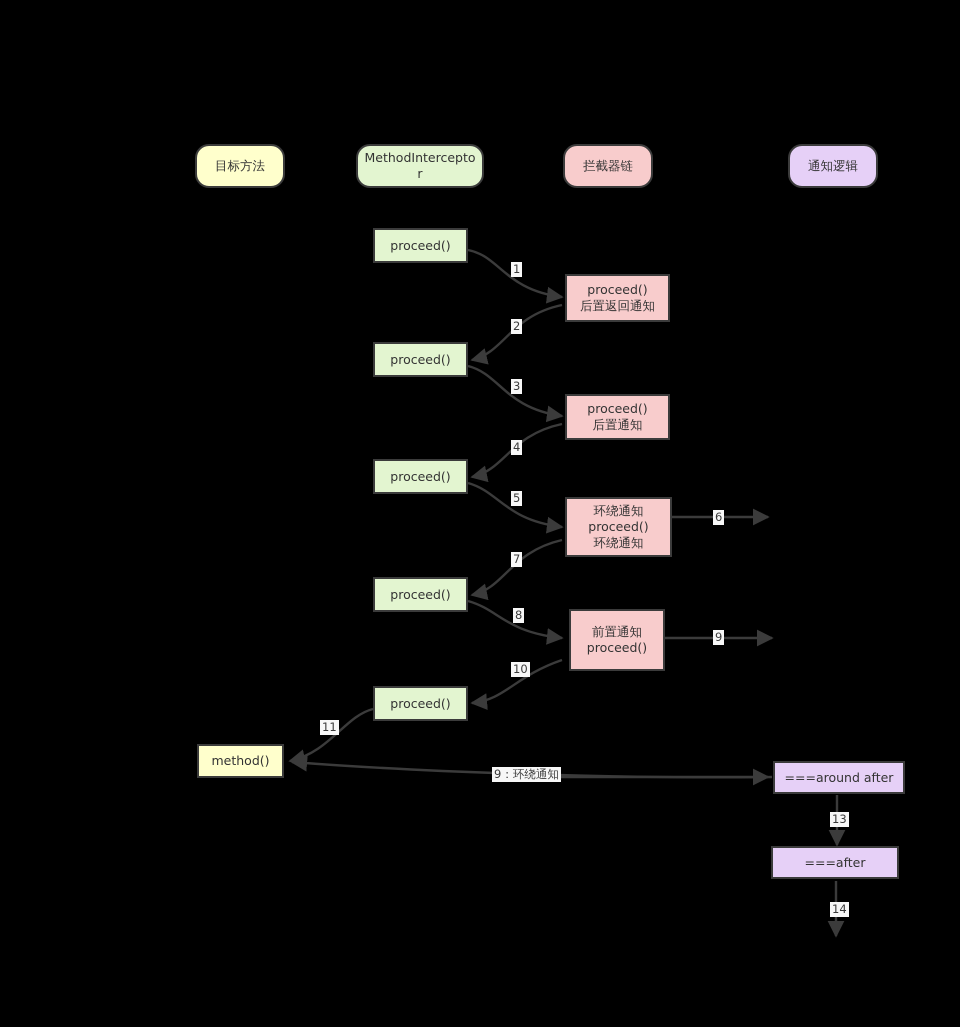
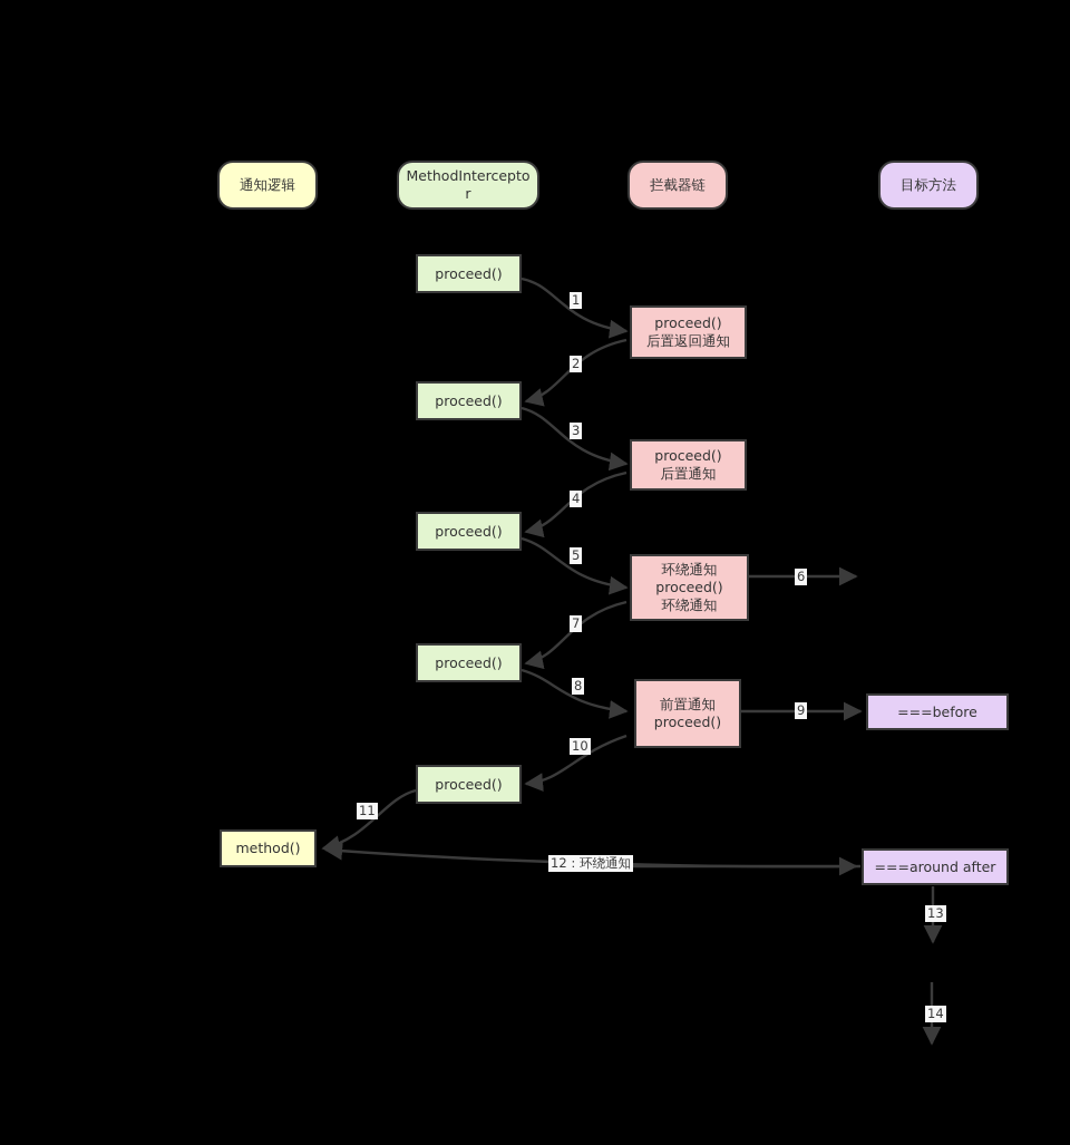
- 目标方法
+ 通知逻辑
  MethodIntercepto
  r
  拦截器链
- 通知逻辑
+ 目标方法
  proceed()
  proceed()
  proceed()
  proceed()
  proceed()
  method()
  proceed()
  后置返回通知
  proceed()
  后置通知
  环绕通知
  proceed()
  环绕通知
  前置通知
  proceed()
+ ===before
  ===around after
- ===after
  1
  2
  3
  4
  5
  6
  7
  8
  9
  10
  11
- 9：环绕通知
+ 12：环绕通知
  13
  14
